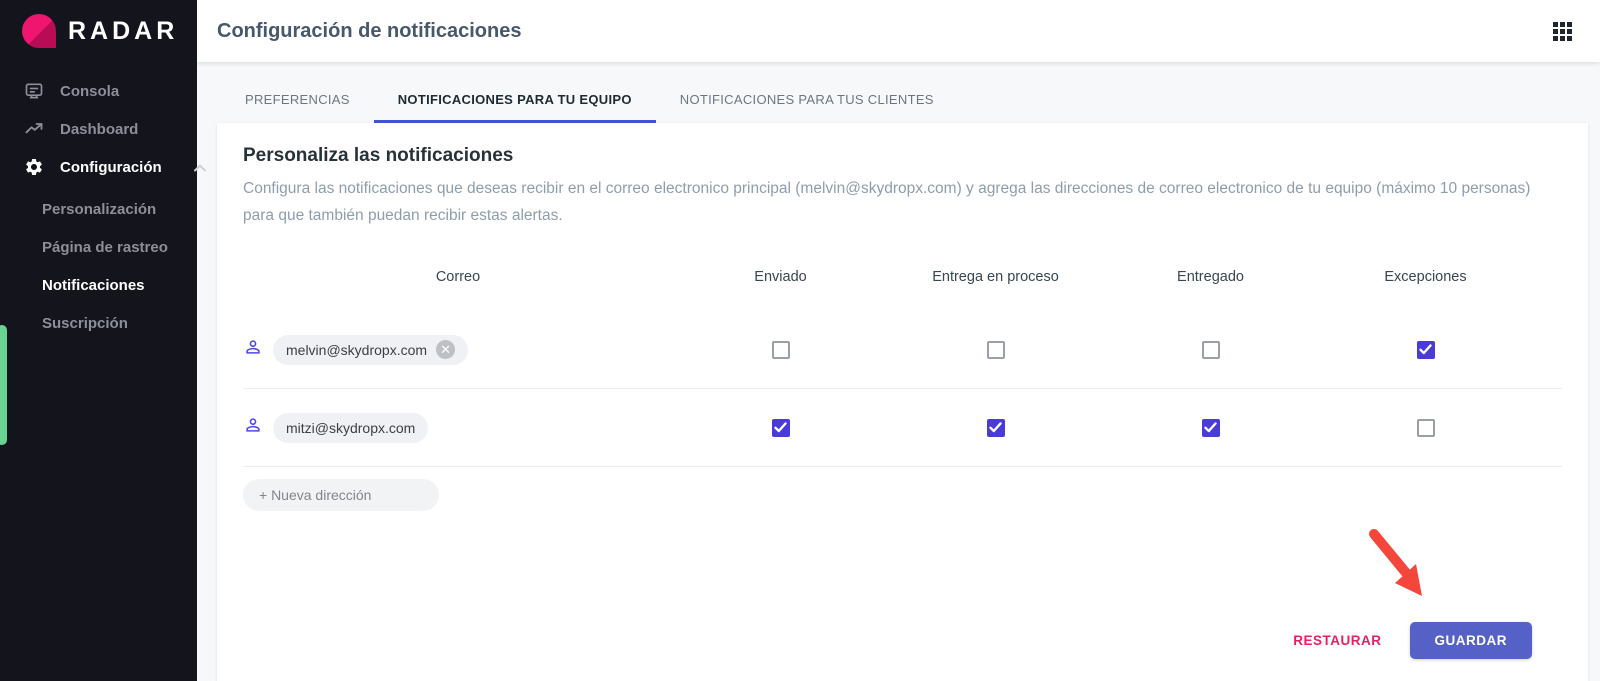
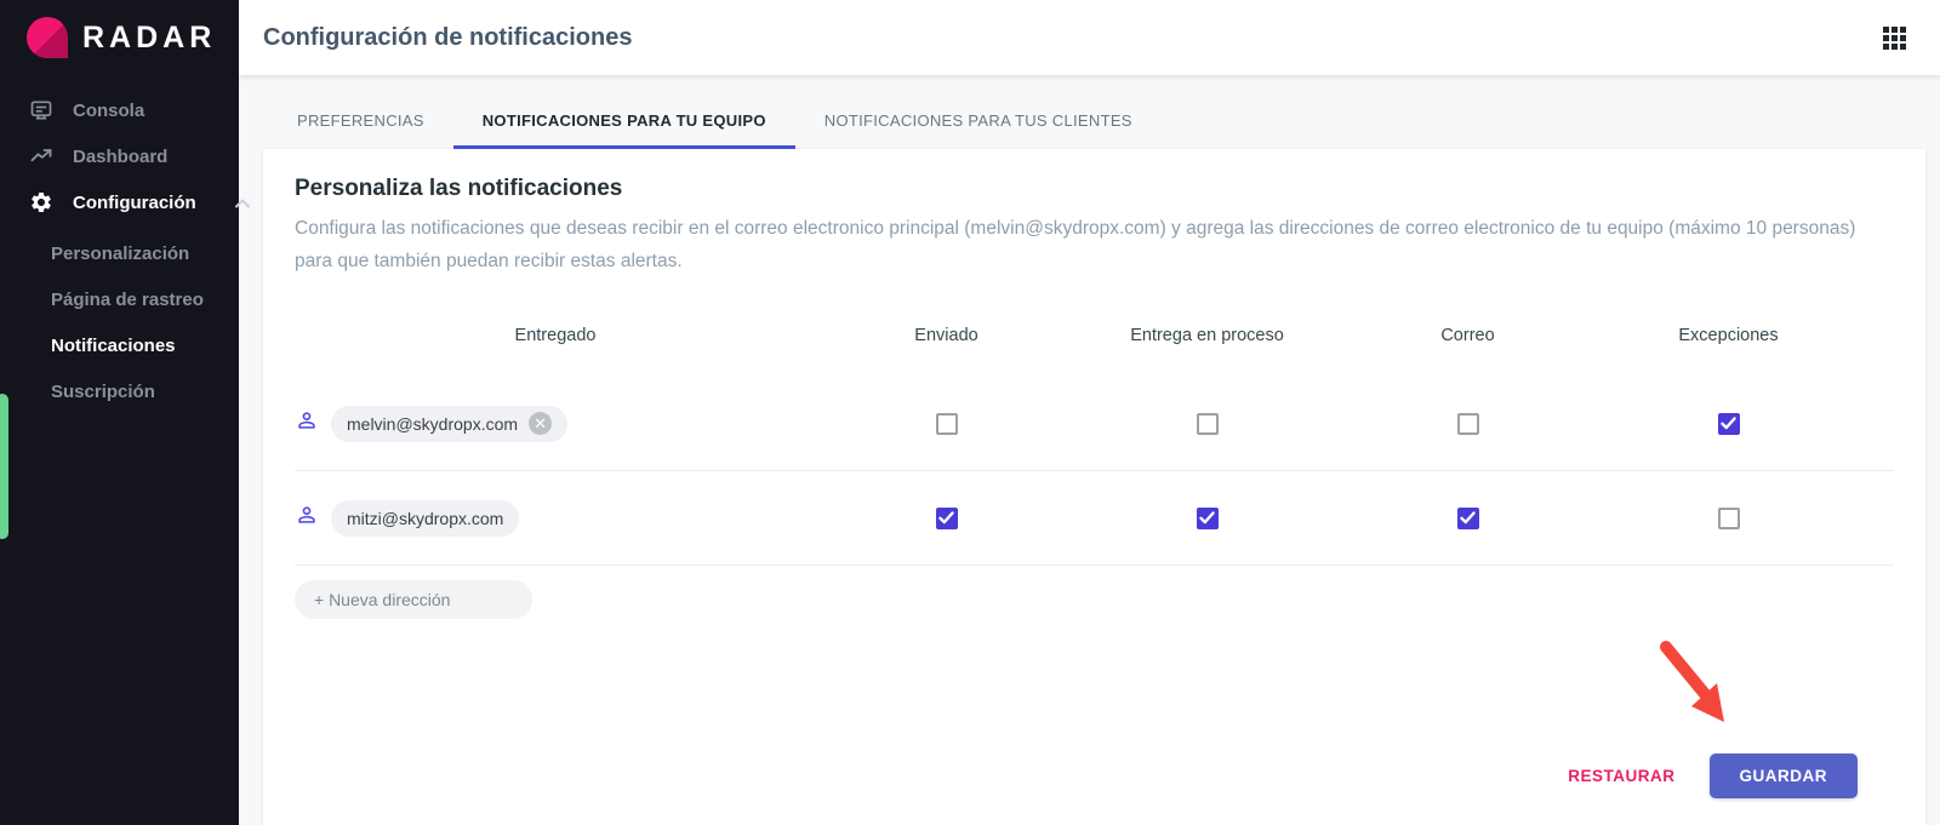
  RADAR
  Consola
  Dashboard
  Configuración
  Personalización
  Página de rastreo
  Notificaciones
  Suscripción
  Configuración de notificaciones
  PREFERENCIAS
  NOTIFICACIONES PARA TU EQUIPO
  NOTIFICACIONES PARA TUS CLIENTES
  Personaliza las notificaciones
  Configura las notificaciones que deseas recibir en el correo electronico principal (melvin@skydropx.com) y agrega las direcciones de correo electronico de tu equipo (máximo 10 personas) para que también puedan recibir estas alertas.
- Correo
+ Entregado
  Enviado
  Entrega en proceso
- Entregado
+ Correo
  Excepciones
  melvin@skydropx.com
  ✕
  mitzi@skydropx.com
  + Nueva dirección
  RESTAURAR
  GUARDAR
